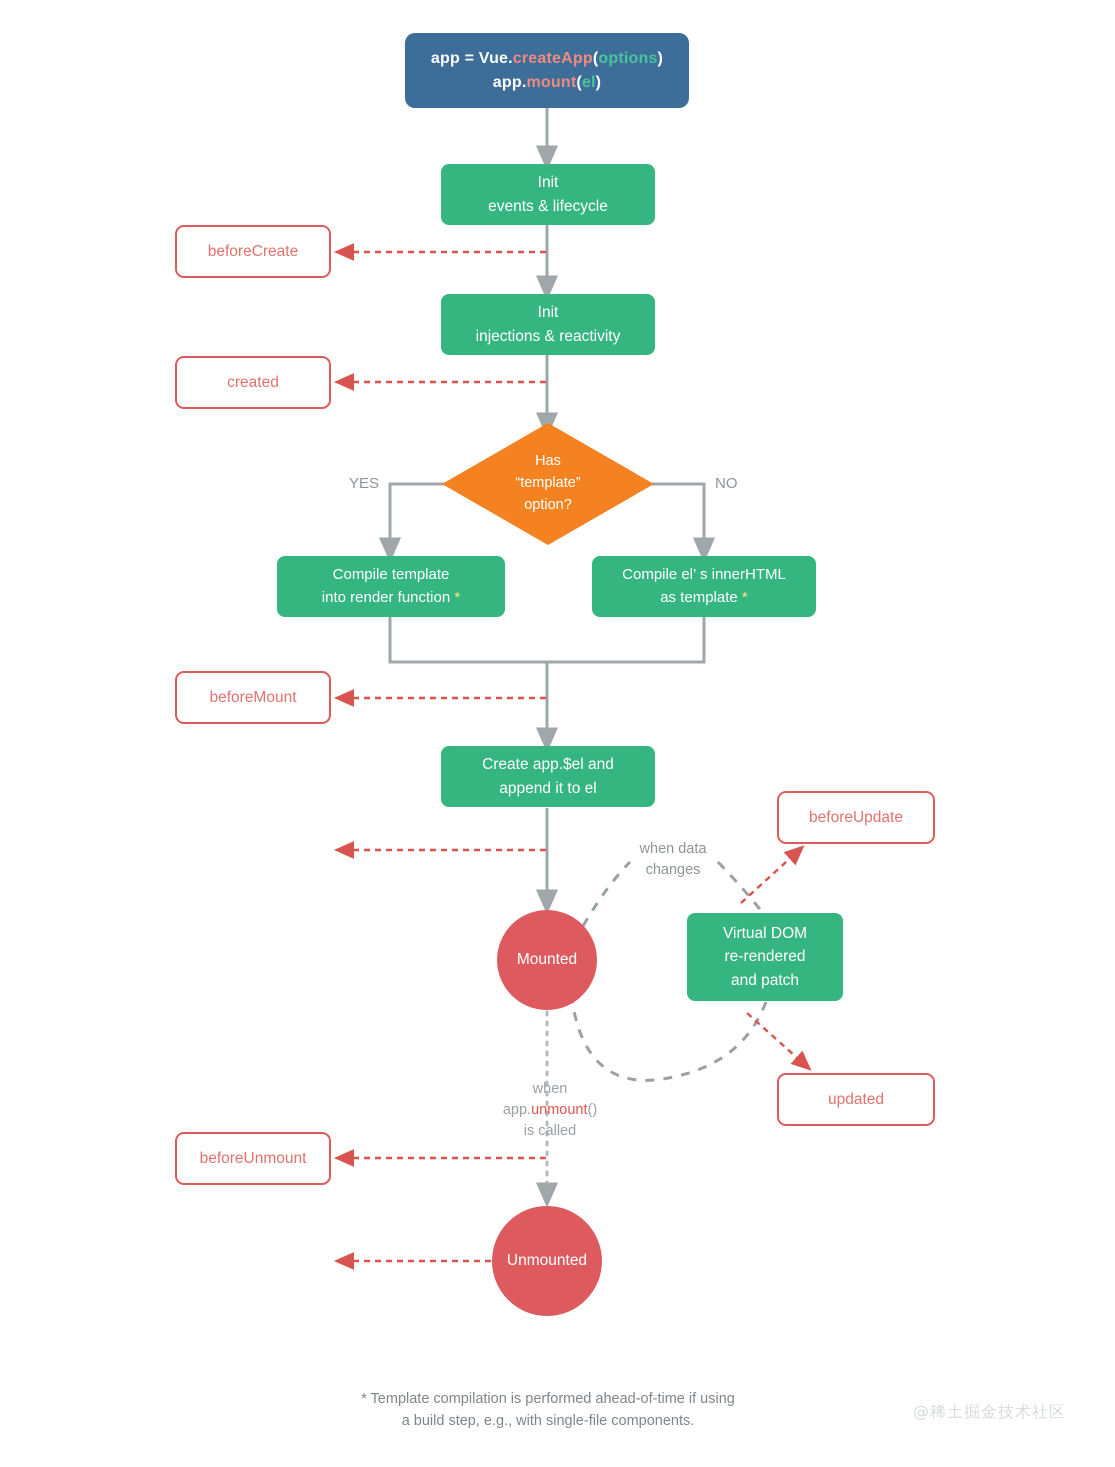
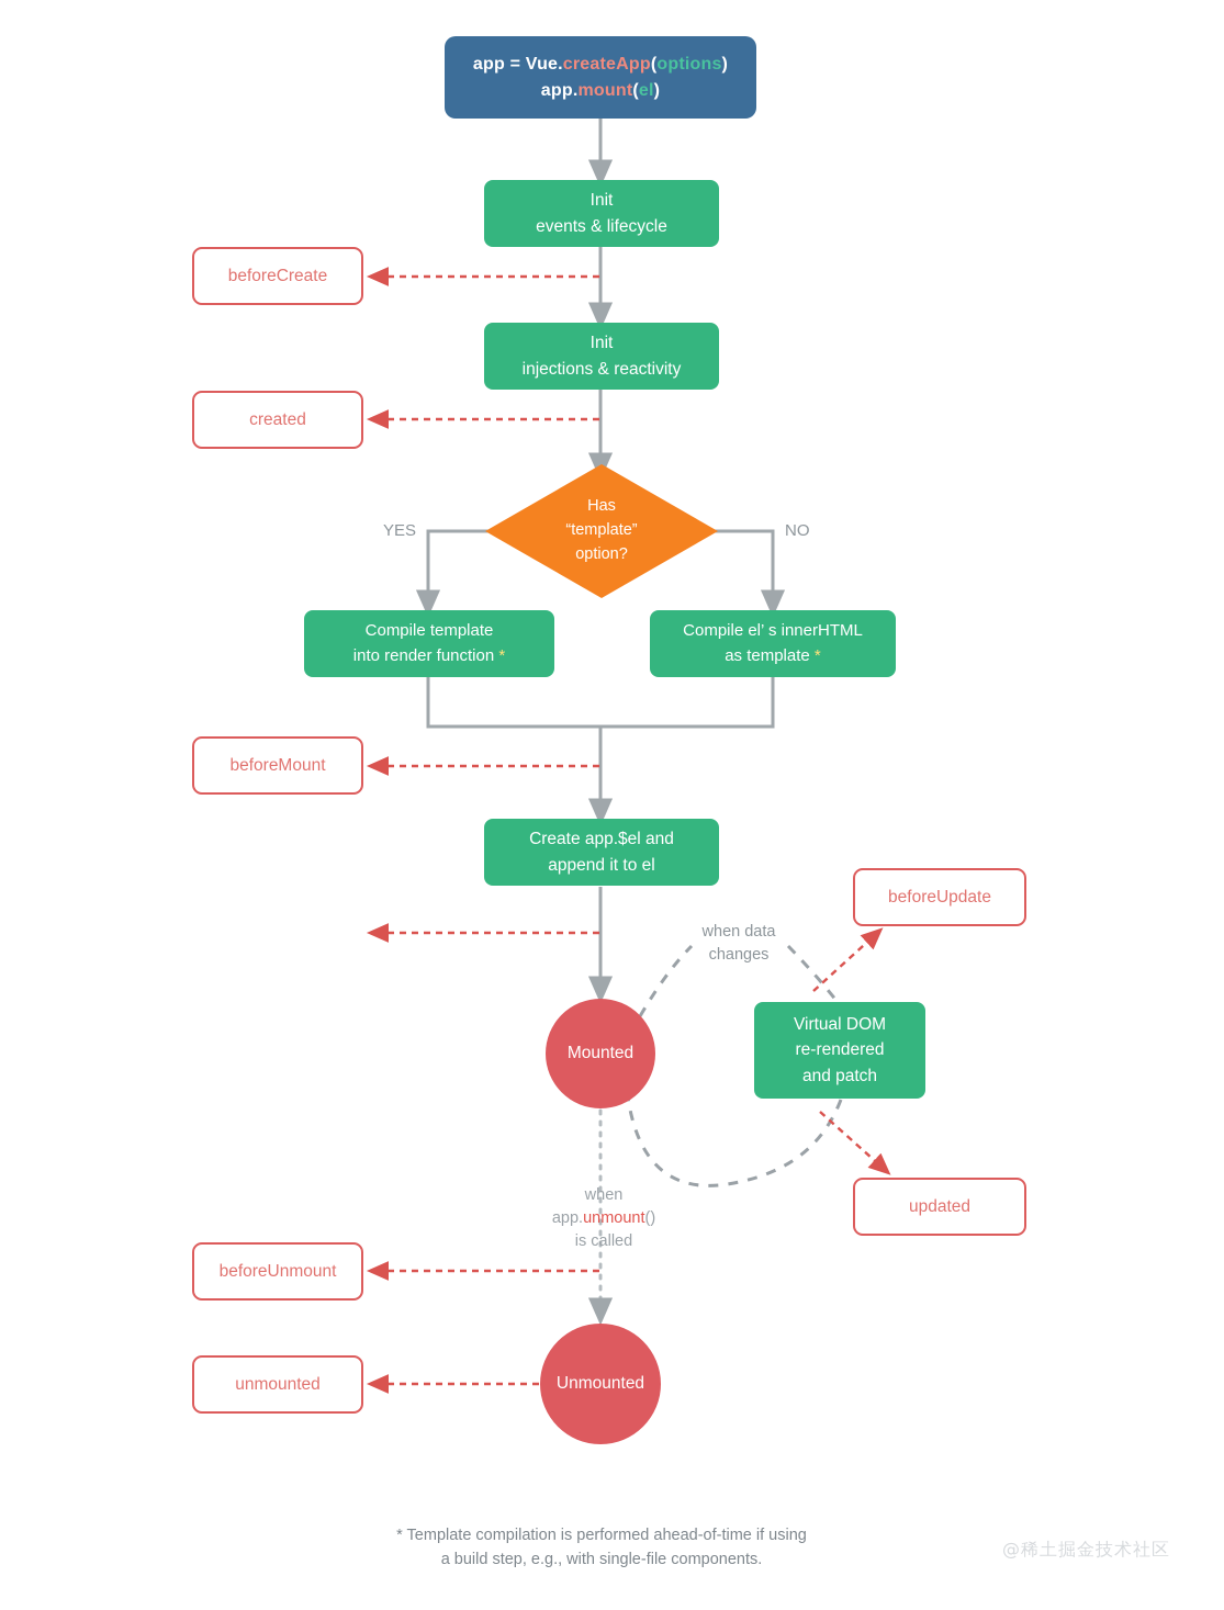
  app = Vue.createApp(options)
  app.mount(el)
  Init
  events & lifecycle
  Init
  injections & reactivity
  Has
  “template”
  option?
  YES
  NO
  Compile template
  into render function *
  Compile el’ s innerHTML
  as template *
  Create app.$el and
  append it to el
  Virtual DOM
  re-rendered
  and patch
  Mounted
  Unmounted
  beforeCreate
  created
  beforeMount
  beforeUnmount
+ unmounted
  beforeUpdate
  updated
  when data
  changes
  when
  app.unmount()
  is called
  * Template compilation is performed ahead-of-time if using
  a build step, e.g., with single-file components.
  @稀土掘金技术社区
